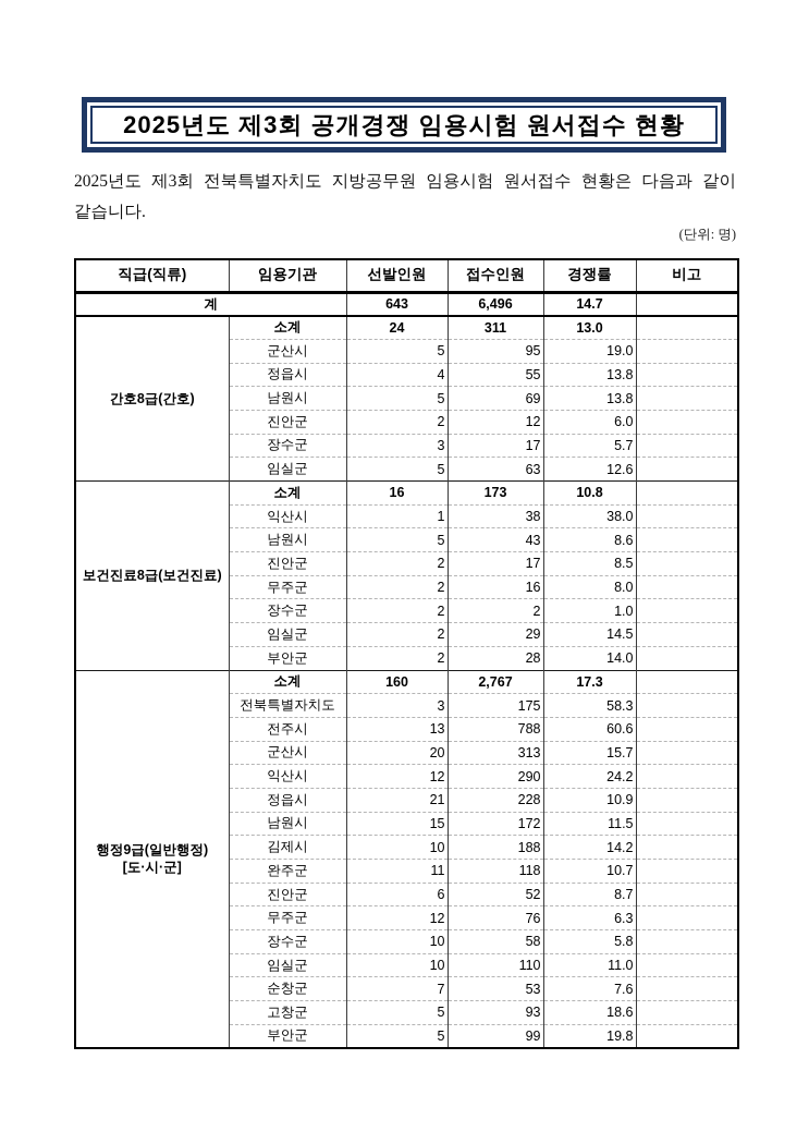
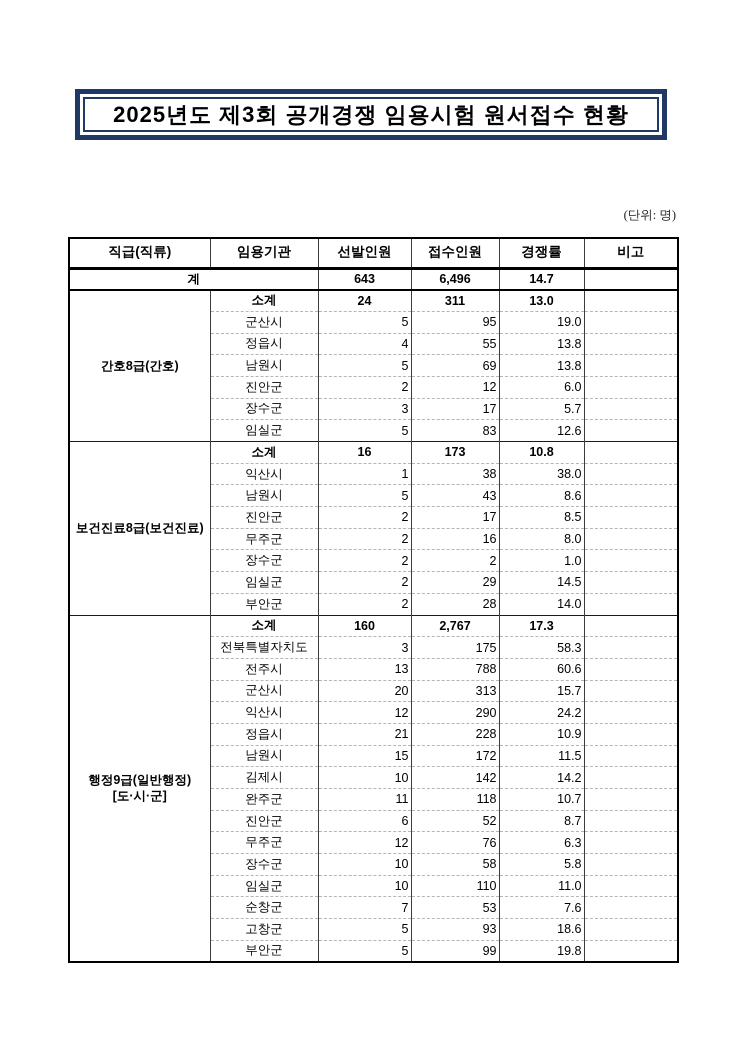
  2025년도 제3회 공개경쟁 임용시험 원서접수 현황
- 2025년도 제3회 전북특별자치도 지방공무원 임용시험 원서접수 현황은 다음과 같이
- 같습니다.
  (단위: 명)
  직급(직류)	임용기관	선발인원	접수인원	경쟁률	비고
  계	643	6,496	14.7
  간호8급(간호)	소계	24	311	13.0
  군산시	5	95	19.0
  정읍시	4	55	13.8
  남원시	5	69	13.8
  진안군	2	12	6.0
  장수군	3	17	5.7
- 임실군	5	63	12.6
+ 임실군	5	83	12.6
  보건진료8급(보건진료)	소계	16	173	10.8
  익산시	1	38	38.0
  남원시	5	43	8.6
  진안군	2	17	8.5
  무주군	2	16	8.0
  장수군	2	2	1.0
  임실군	2	29	14.5
  부안군	2	28	14.0
  행정9급(일반행정)[도·시·군]	소계	160	2,767	17.3
  전북특별자치도	3	175	58.3
  전주시	13	788	60.6
  군산시	20	313	15.7
  익산시	12	290	24.2
  정읍시	21	228	10.9
  남원시	15	172	11.5
- 김제시	10	188	14.2
+ 김제시	10	142	14.2
  완주군	11	118	10.7
  진안군	6	52	8.7
  무주군	12	76	6.3
  장수군	10	58	5.8
  임실군	10	110	11.0
  순창군	7	53	7.6
  고창군	5	93	18.6
  부안군	5	99	19.8
